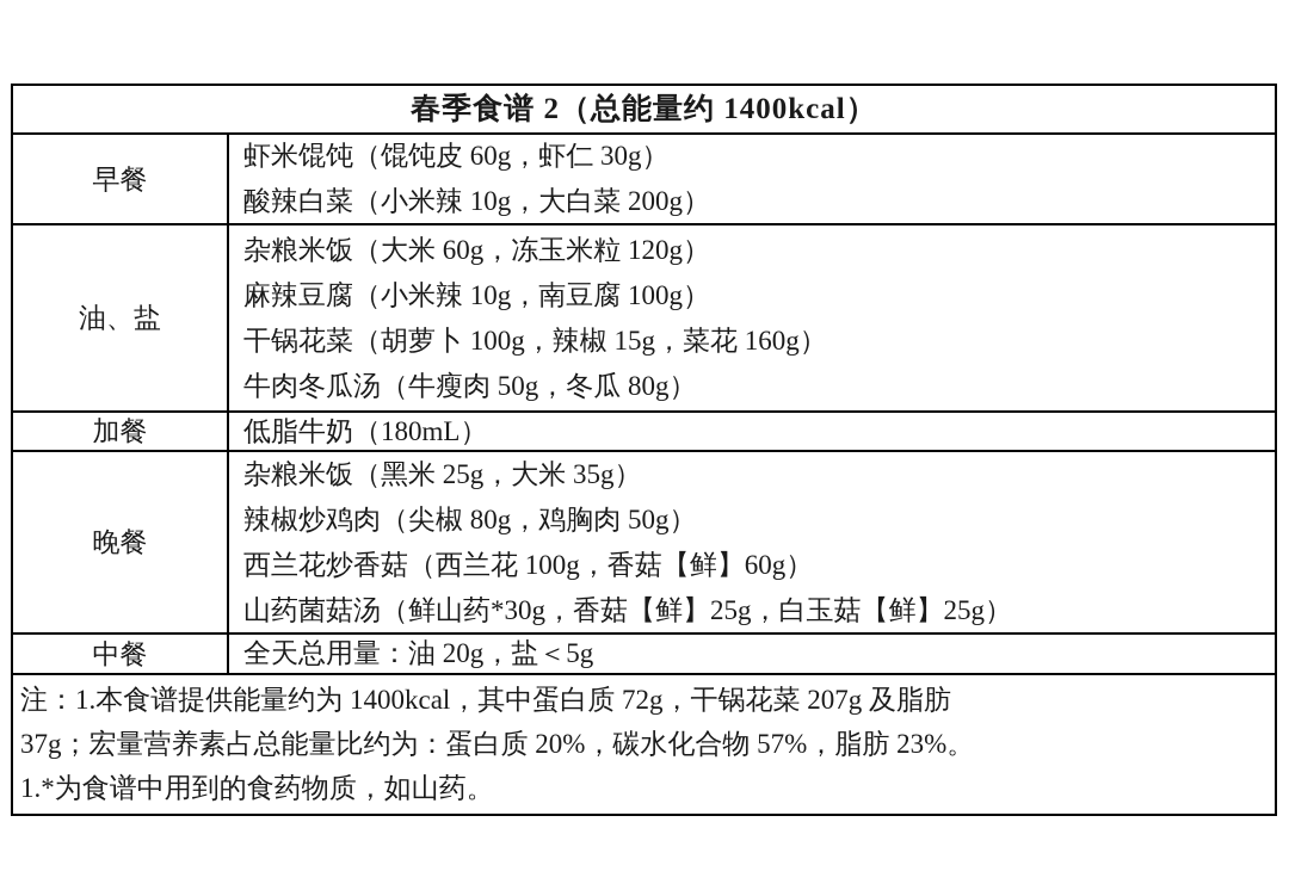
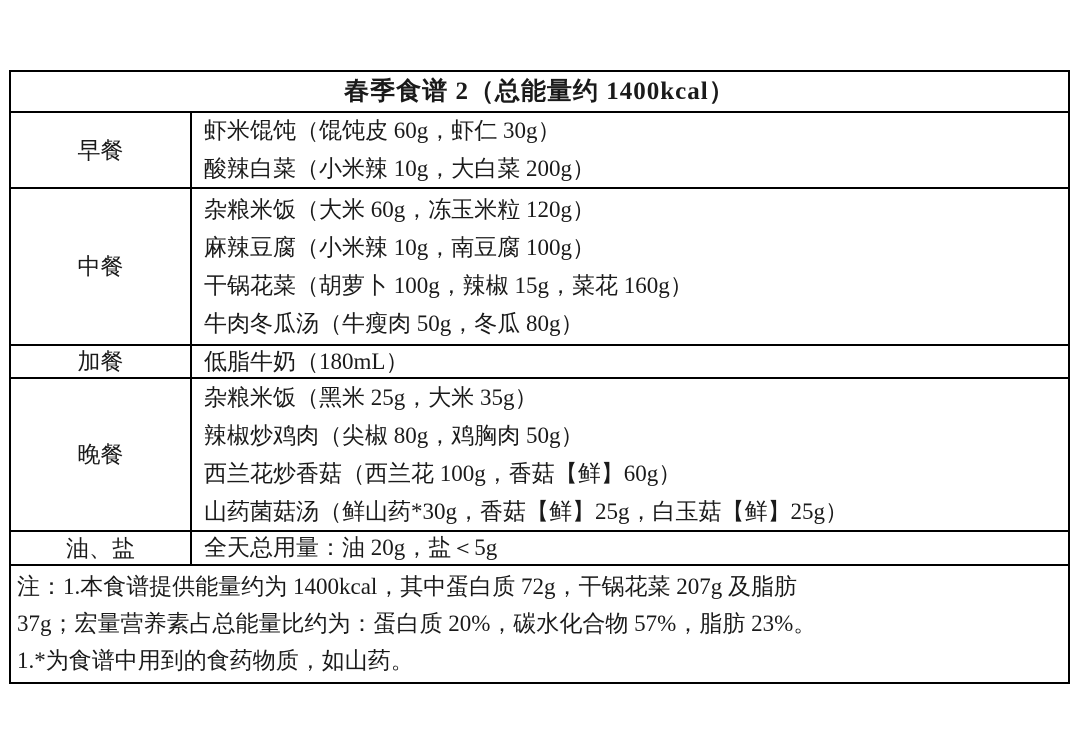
  春季食谱 2（总能量约 1400kcal）
  早餐
  虾米馄饨（馄饨皮 60g，虾仁 30g）
  酸辣白菜（小米辣 10g，大白菜 200g）
- 油、盐
+ 中餐
  杂粮米饭（大米 60g，冻玉米粒 120g）
  麻辣豆腐（小米辣 10g，南豆腐 100g）
  干锅花菜（胡萝卜 100g，辣椒 15g，菜花 160g）
  牛肉冬瓜汤（牛瘦肉 50g，冬瓜 80g）
  加餐
  低脂牛奶（180mL）
  晚餐
  杂粮米饭（黑米 25g，大米 35g）
  辣椒炒鸡肉（尖椒 80g，鸡胸肉 50g）
  西兰花炒香菇（西兰花 100g，香菇【鲜】60g）
  山药菌菇汤（鲜山药*30g，香菇【鲜】25g，白玉菇【鲜】25g）
- 中餐
+ 油、盐
  全天总用量：油 20g，盐＜5g
  注：1.本食谱提供能量约为 1400kcal，其中蛋白质 72g，干锅花菜 207g 及脂肪
  37g；宏量营养素占总能量比约为：蛋白质 20%，碳水化合物 57%，脂肪 23%。
  1.*为食谱中用到的食药物质，如山药。
